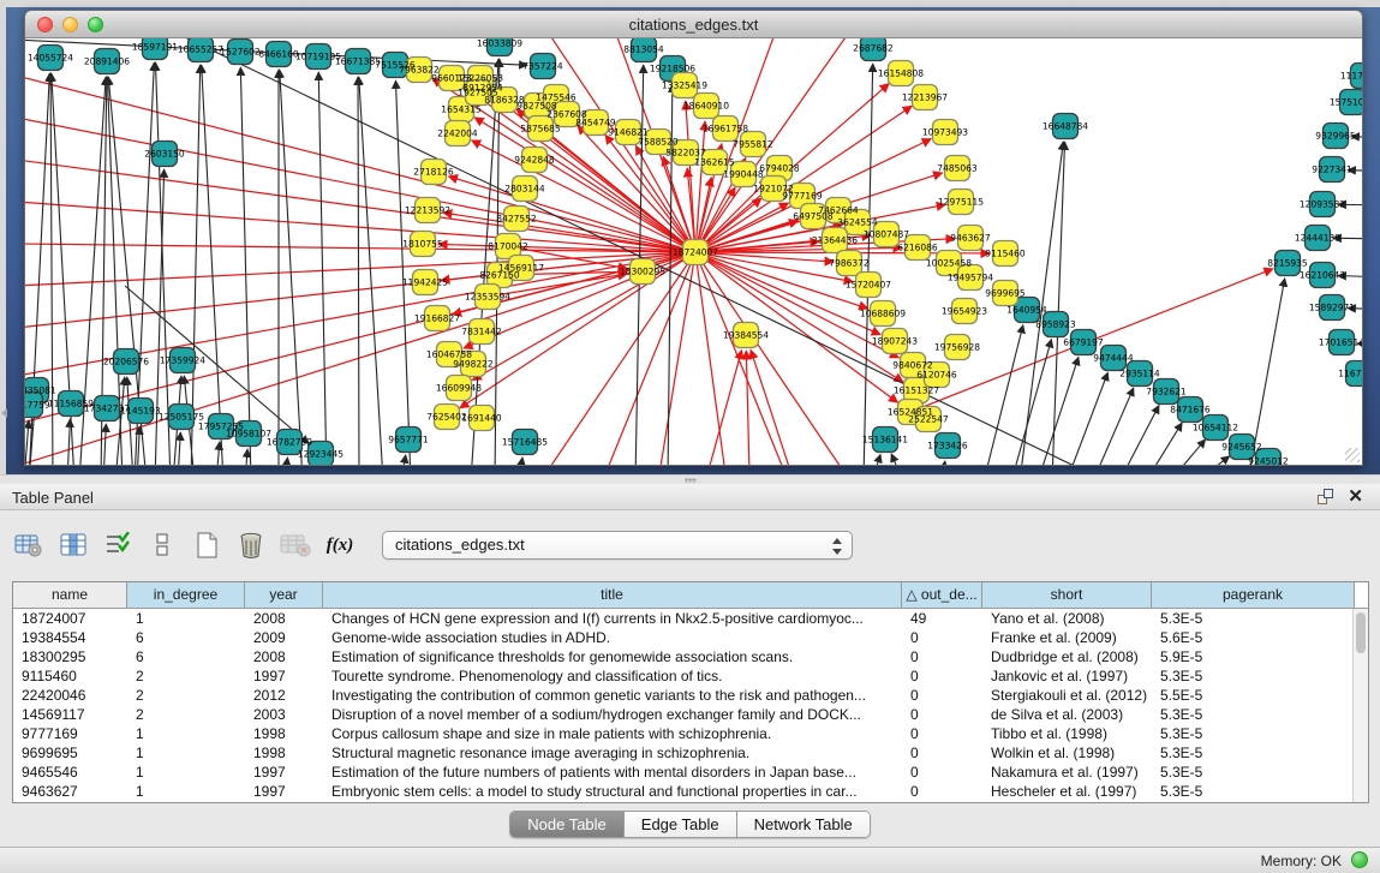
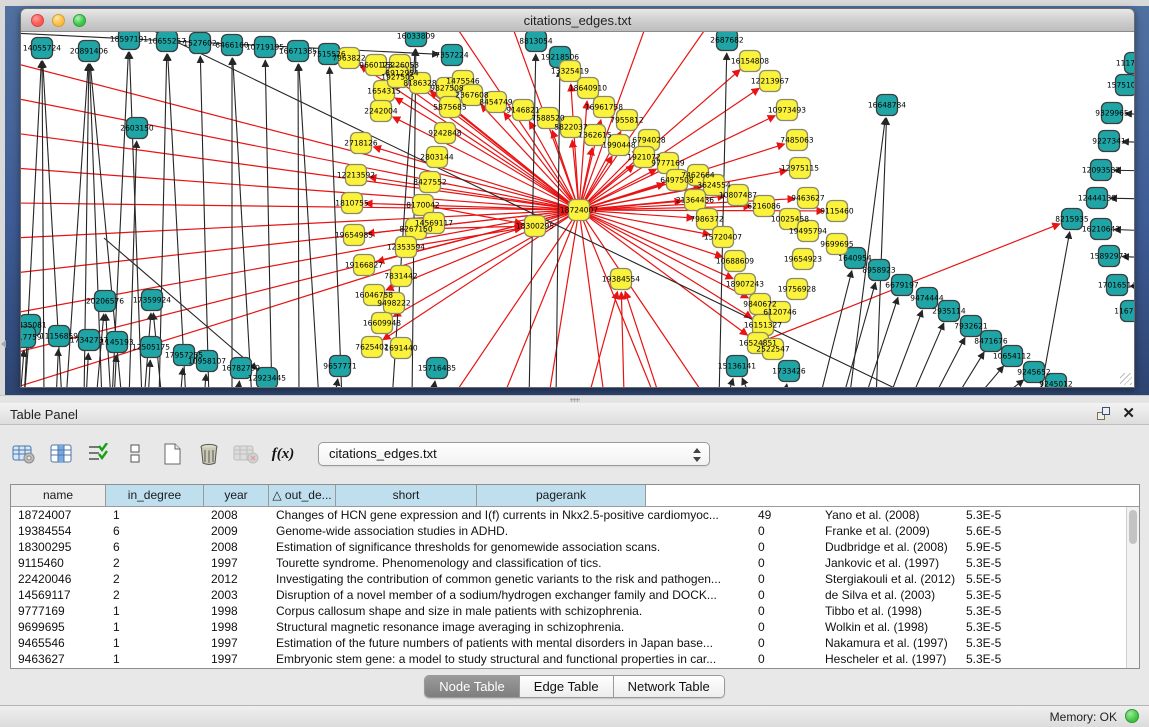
  citations_edges.txt
  18724007
  14055724
  20891406
  18597191
  10655257
  1527602
  6466160
  10719195
  16671385
  7515526
  16033809
  7357224
  8813054
  19218506
  2687682
  2603150
  20206576
  17359924
  835081
  17759
  11156859
  17342737
  1145193
  12505175
  17957255
  10958107
  16782759
  12923445
  9657771
  15716485
  15136141
  1733426
  16648784
  157510
  9329965
  9227341
  12093582
  12444139
  8215935
  16210643
  15892971
  17016514
  1640954
  8958923
  6679197
  9474444
  2935114
  7932621
  8471676
  10654112
  9245652
  9245012
  7963822
  9660123
  8912954
  1654315
  2242004
  2718126
  12213592
  1810755
- 11942425
+ 19654985
  19166827
  16046758
  9498222
  16609948
  7625402
  1691440
  15226053
  1927505
  8186328
  9827508
  1475546
  2367608
  5875685
  8454749
  9146821
  7588520
  5822037
  1362615
  9242848
  2803144
  8427552
  8170042
  13325419
  18640910
  16961758
  7955812
  1990448
  6794028
  1921072
  9777169
  6497508
  7462664
  3624554
  21364436
  10807487
  6216086
  7986372
  15720407
  10688609
  18907243
  9840672
  16151327
  16524851
  2522547
  12213967
  10973493
  7485063
  12975115
  9463627
  9115460
  16154808
  10025458
  19495794
  9699695
  19654923
  19756928
  6120746
  18300295
  19384554
  8267150
  12353594
  14569117
  7831442
  Table Panel
  ✕
  f(x)
  citations_edges.txt
  name
  in_degree
  year
- title
  △ out_de...
  short
  pagerank
  18724007
  1
  2008
  Changes of HCN gene expression and I(f) currents in Nkx2.5-positive cardiomyoc...
  49
  Yano et al. (2008)
  5.3E-5
  19384554
  6
  2009
  Genome-wide association studies in ADHD.
  0
  Franke et al. (2009)
  5.6E-5
  18300295
  6
  2008
  Estimation of significance thresholds for genomewide association scans.
  0
  Dudbridge et al. (2008)
  5.9E-5
  9115460
  2
  1997
  Tourette syndrome. Phenomenology and classification of tics.
  0
  Jankovic et al. (1997)
  5.3E-5
  22420046
  2
  2012
  Investigating the contribution of common genetic variants to the risk and pathogen...
  0
  Stergiakouli et al. (2012)
  5.5E-5
  14569117
  2
  2003
  Disruption of a novel member of a sodium/hydrogen exchanger family and DOCK...
  0
  de Silva et al. (2003)
  5.3E-5
  9777169
  1
  1998
  Corpus callosum shape and size in male patients with schizophrenia.
  0
  Tibbo et al. (1998)
  5.3E-5
  9699695
  1
  1998
  Structural magnetic resonance image averaging in schizophrenia.
  0
  Wolkin et al. (1998)
  5.3E-5
  9465546
  1
  1997
  Estimation of the future numbers of patients with mental disorders in Japan base...
  0
  Nakamura et al. (1997)
  5.3E-5
  9463627
  1
  1997
- Embryonic stem cells: a model to study structural and functional properties in car...
+ Embryonic stem gene: a model to study structural and functional properties in car...
  0
  Hescheler et al. (1997)
  5.3E-5
  Node Table
  Edge Table
  Network Table
  Memory: OK
